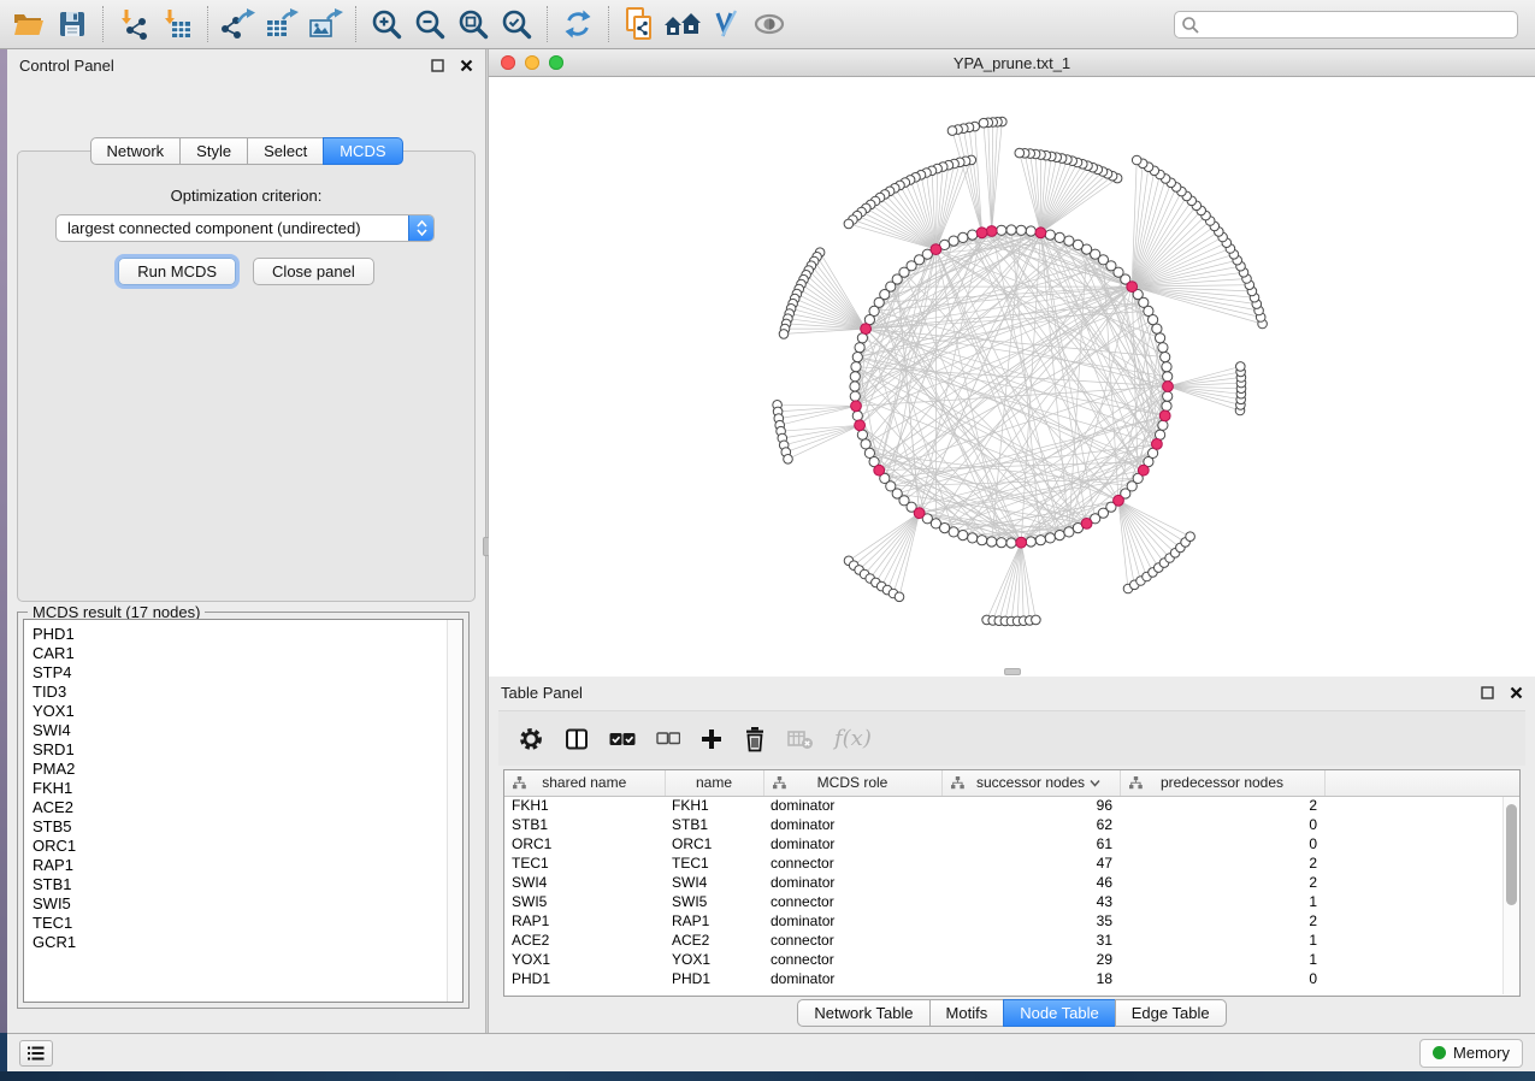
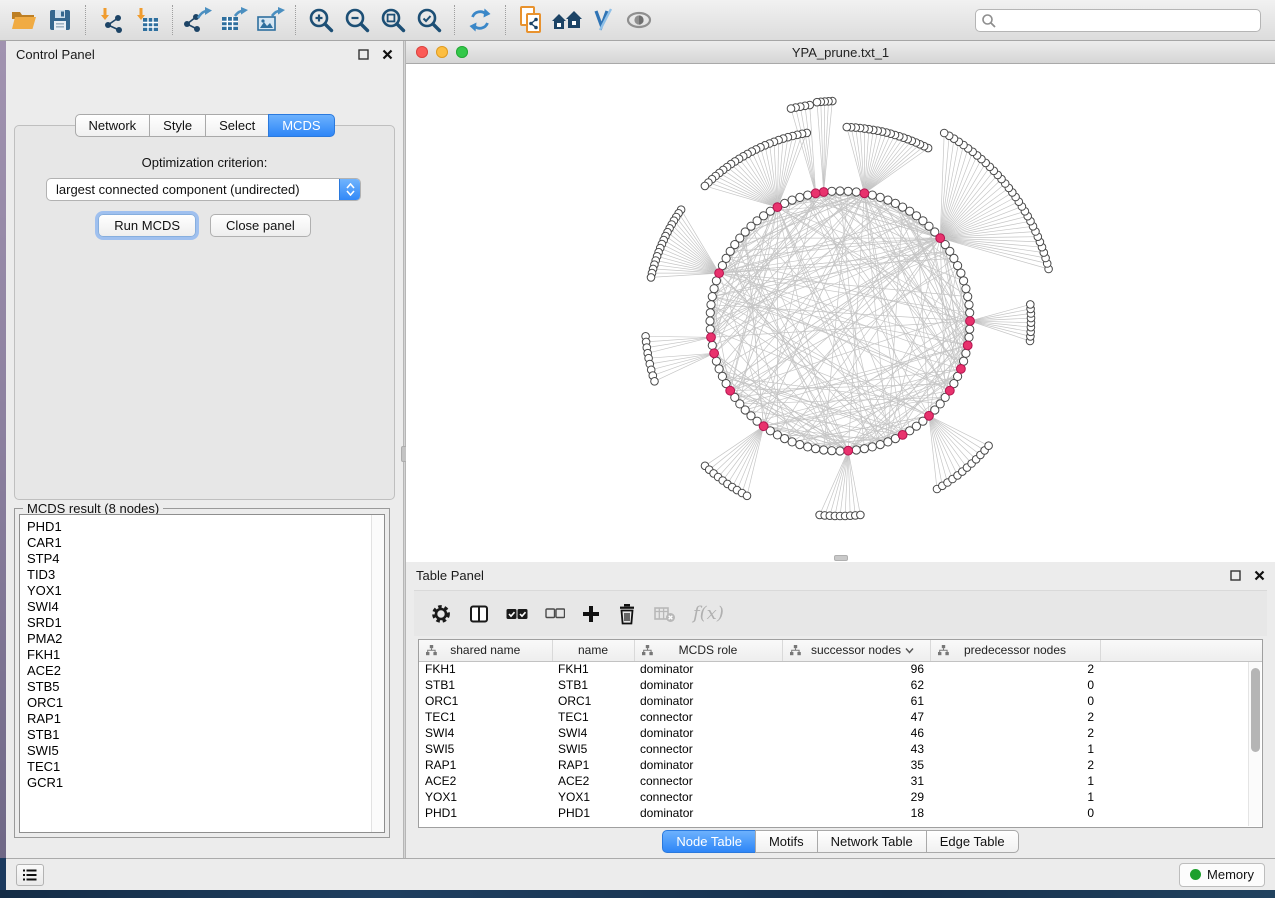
  Control Panel
  Network
  Style
  Select
  MCDS
  Optimization criterion:
  largest connected component (undirected)
  Run MCDS
  Close panel
- MCDS result (17 nodes)
+ MCDS result (8 nodes)
  PHD1
  CAR1
  STP4
  TID3
  YOX1
  SWI4
  SRD1
  PMA2
  FKH1
  ACE2
  STB5
  ORC1
  RAP1
  STB1
  SWI5
  TEC1
  GCR1
  YPA_prune.txt_1
  Table Panel
  f(x)
  shared name	name	MCDS role	successor nodes	predecessor nodes
  FKH1	FKH1	dominator	96	2
  STB1	STB1	dominator	62	0
  ORC1	ORC1	dominator	61	0
  TEC1	TEC1	connector	47	2
  SWI4	SWI4	dominator	46	2
  SWI5	SWI5	connector	43	1
  RAP1	RAP1	dominator	35	2
  ACE2	ACE2	connector	31	1
  YOX1	YOX1	connector	29	1
  PHD1	PHD1	dominator	18	0
- Network Table
+ Node Table
  Motifs
- Node Table
+ Network Table
  Edge Table
  Memory
